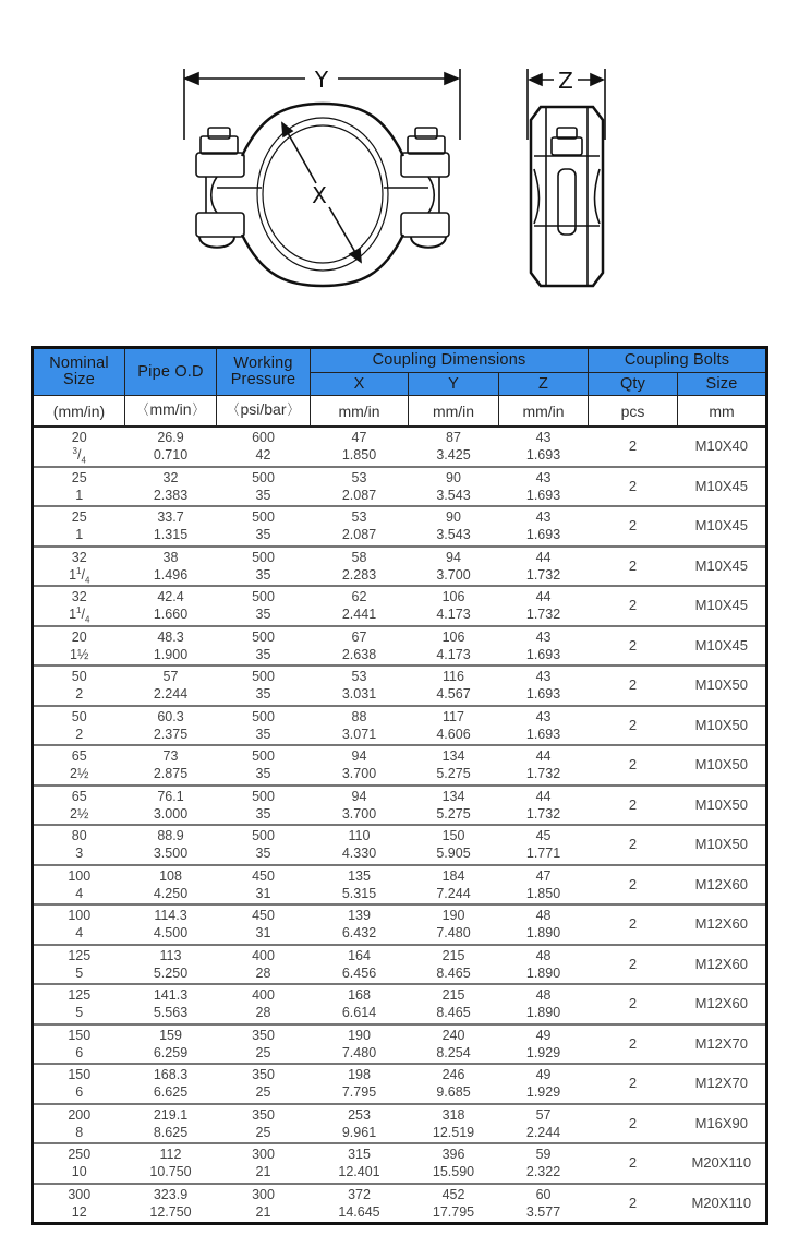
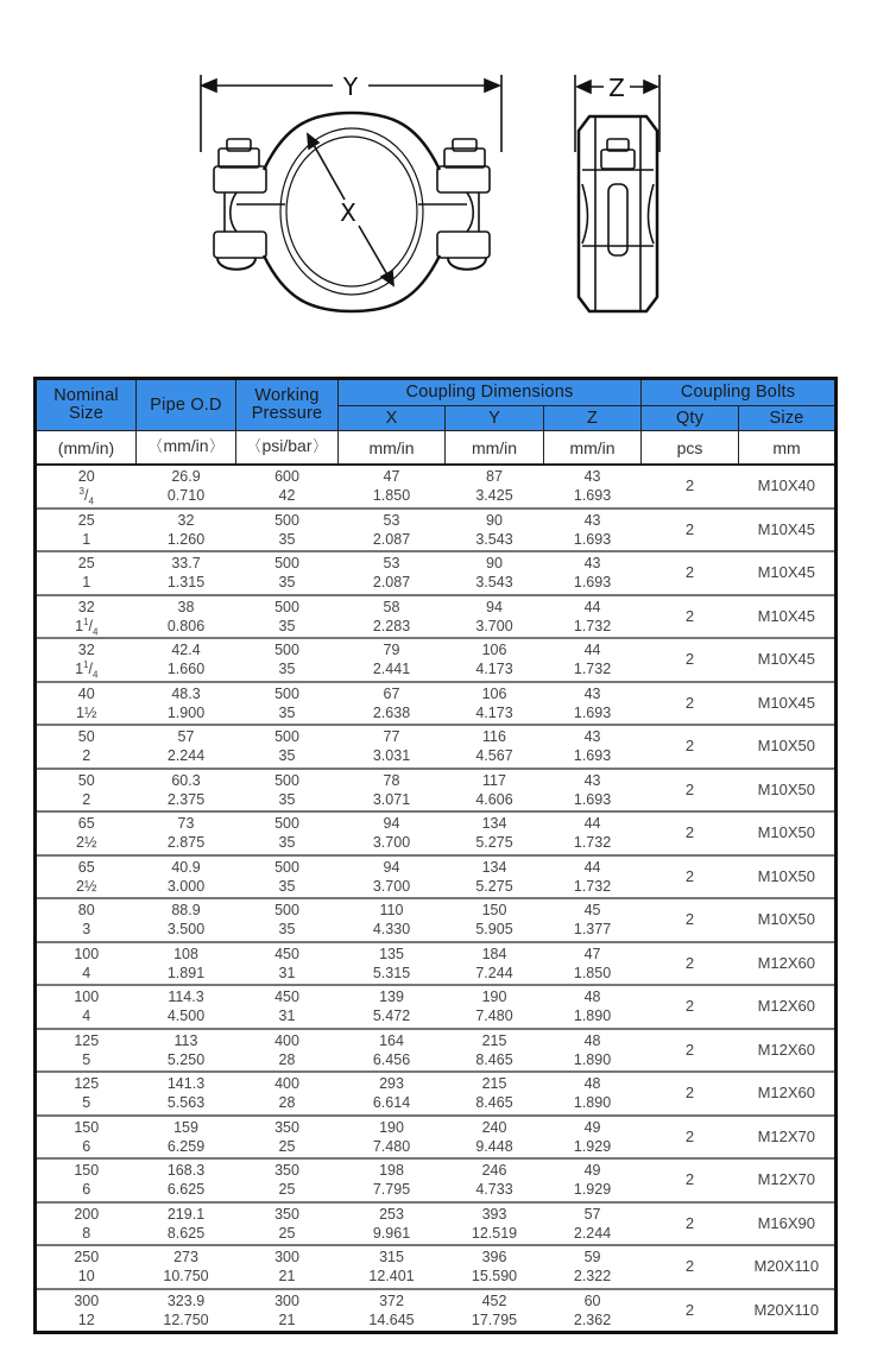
  Y
  X
  Z
  Nominal Size	Pipe O.D	Working Pressure	Coupling Dimensions	Coupling Bolts
  X	Y	Z	Qty	Size
  (mm/in)	〈mm/in〉	〈psi/bar〉	mm/in	mm/in	mm/in	pcs	mm
  203/4	26.90.710	60042	471.850	873.425	431.693	2	M10X40
- 251	322.383	50035	532.087	903.543	431.693	2	M10X45
+ 251	321.260	50035	532.087	903.543	431.693	2	M10X45
  251	33.71.315	50035	532.087	903.543	431.693	2	M10X45
- 3211/4	381.496	50035	582.283	943.700	441.732	2	M10X45
+ 3211/4	380.806	50035	582.283	943.700	441.732	2	M10X45
- 3211/4	42.41.660	50035	622.441	1064.173	441.732	2	M10X45
+ 3211/4	42.41.660	50035	792.441	1064.173	441.732	2	M10X45
- 201½	48.31.900	50035	672.638	1064.173	431.693	2	M10X45
+ 401½	48.31.900	50035	672.638	1064.173	431.693	2	M10X45
- 502	572.244	50035	533.031	1164.567	431.693	2	M10X50
+ 502	572.244	50035	773.031	1164.567	431.693	2	M10X50
- 502	60.32.375	50035	883.071	1174.606	431.693	2	M10X50
+ 502	60.32.375	50035	783.071	1174.606	431.693	2	M10X50
  652½	732.875	50035	943.700	1345.275	441.732	2	M10X50
- 652½	76.13.000	50035	943.700	1345.275	441.732	2	M10X50
+ 652½	40.93.000	50035	943.700	1345.275	441.732	2	M10X50
- 803	88.93.500	50035	1104.330	1505.905	451.771	2	M10X50
+ 803	88.93.500	50035	1104.330	1505.905	451.377	2	M10X50
- 1004	1084.250	45031	1355.315	1847.244	471.850	2	M12X60
+ 1004	1081.891	45031	1355.315	1847.244	471.850	2	M12X60
- 1004	114.34.500	45031	1396.432	1907.480	481.890	2	M12X60
+ 1004	114.34.500	45031	1395.472	1907.480	481.890	2	M12X60
  1255	1135.250	40028	1646.456	2158.465	481.890	2	M12X60
- 1255	141.35.563	40028	1686.614	2158.465	481.890	2	M12X60
+ 1255	141.35.563	40028	2936.614	2158.465	481.890	2	M12X60
- 1506	1596.259	35025	1907.480	2408.254	491.929	2	M12X70
+ 1506	1596.259	35025	1907.480	2409.448	491.929	2	M12X70
- 1506	168.36.625	35025	1987.795	2469.685	491.929	2	M12X70
+ 1506	168.36.625	35025	1987.795	2464.733	491.929	2	M12X70
- 2008	219.18.625	35025	2539.961	31812.519	572.244	2	M16X90
+ 2008	219.18.625	35025	2539.961	39312.519	572.244	2	M16X90
- 25010	11210.750	30021	31512.401	39615.590	592.322	2	M20X110
+ 25010	27310.750	30021	31512.401	39615.590	592.322	2	M20X110
- 30012	323.912.750	30021	37214.645	45217.795	603.577	2	M20X110
+ 30012	323.912.750	30021	37214.645	45217.795	602.362	2	M20X110
